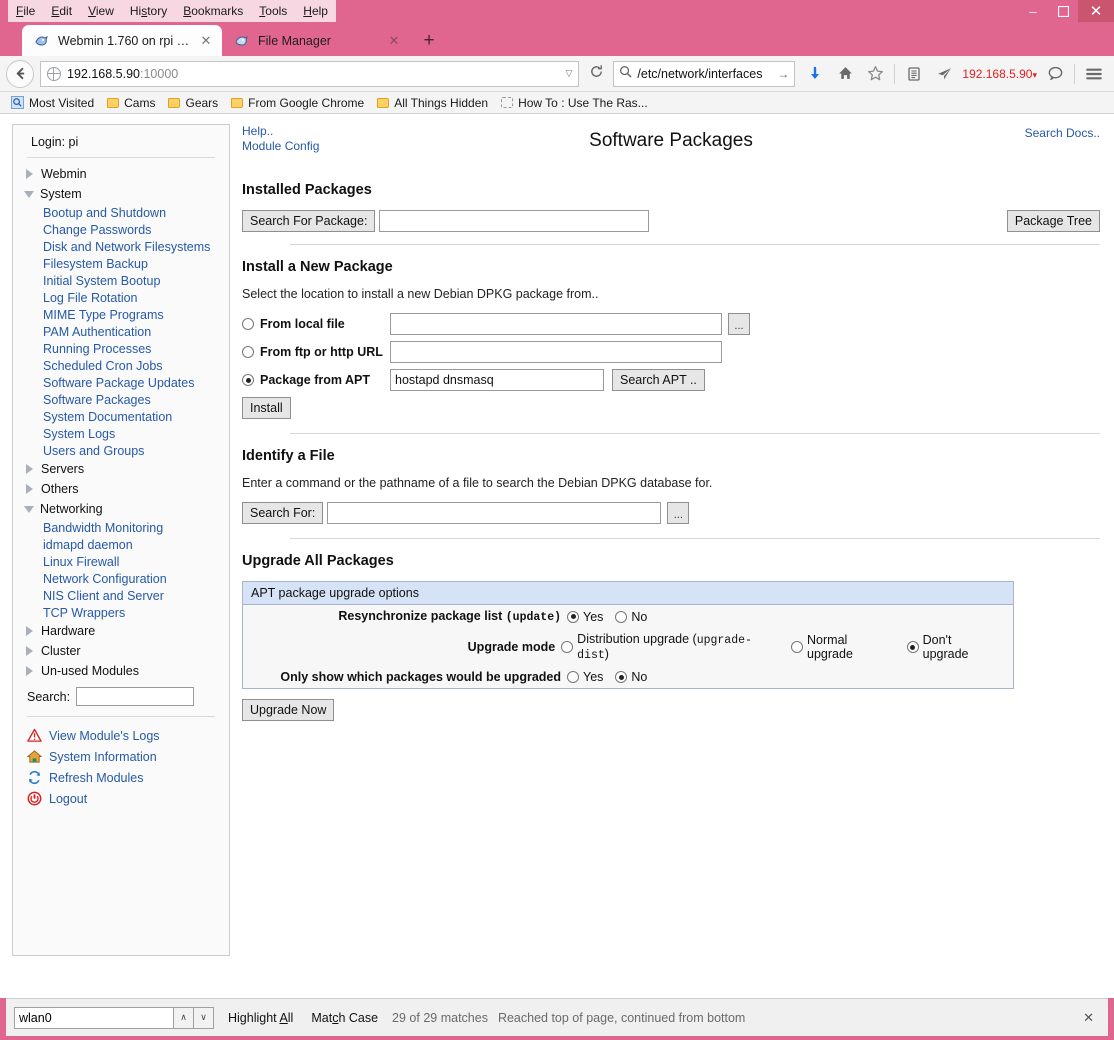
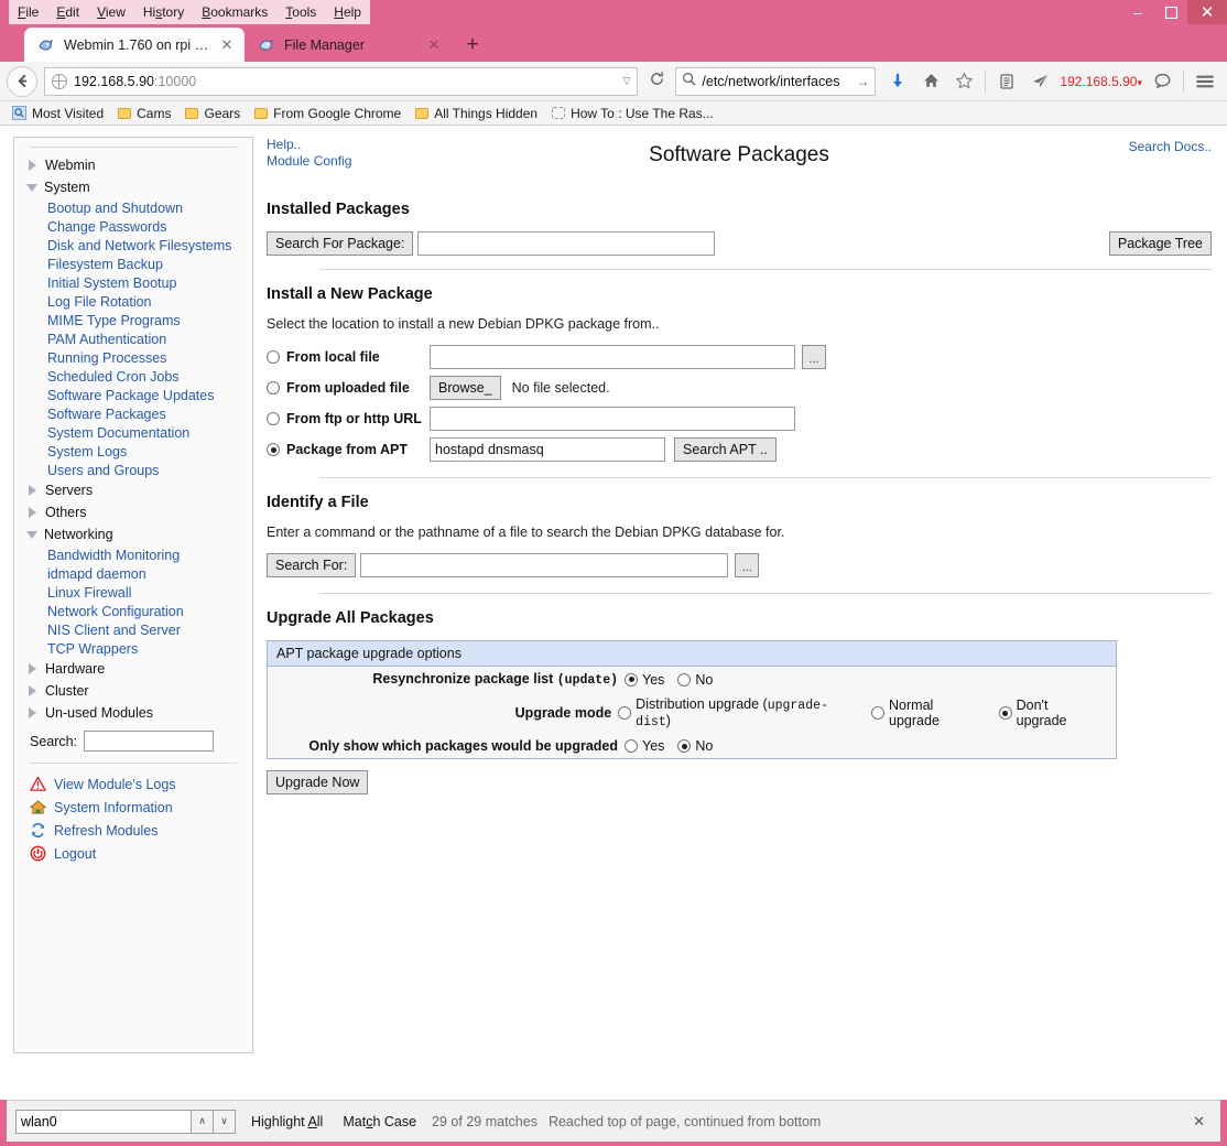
  File
  Edit
  View
  History
  Bookmarks
  Tools
  Help
  –
  ✕
  Webmin 1.760 on rpi (D
  ✕
  File Manager
  ✕
  +
  192.168.5.90:10000
  ▽
  /etc/network/interfaces
  →
  192.168.5.90▾
  Most Visited
  Cams
  Gears
  From Google Chrome
  All Things Hidden
  How To : Use The Ras...
- Login: pi
  Webmin
  System
  Bootup and Shutdown
  Change Passwords
  Disk and Network Filesystems
  Filesystem Backup
  Initial System Bootup
  Log File Rotation
  MIME Type Programs
  PAM Authentication
  Running Processes
  Scheduled Cron Jobs
  Software Package Updates
  Software Packages
  System Documentation
  System Logs
  Users and Groups
  Servers
  Others
  Networking
  Bandwidth Monitoring
  idmapd daemon
  Linux Firewall
  Network Configuration
  NIS Client and Server
  TCP Wrappers
  Hardware
  Cluster
  Un-used Modules
  Search:
  View Module's Logs
  System Information
  Refresh Modules
  Logout
  Help..
  Module Config
  Software Packages
  Search Docs..
  Installed Packages
  Search For Package:
  Package Tree
  Install a New Package
  Select the location to install a new Debian DPKG package from..
  From local file
  ...
+ From uploaded file
+ Browse_
+ No file selected.
  From ftp or http URL
  Package from APT
  hostapd dnsmasq
  Search APT ..
- Install
  Identify a File
  Enter a command or the pathname of a file to search the Debian DPKG database for.
  Search For:
  ...
  Upgrade All Packages
  APT package upgrade options
  Resynchronize package list (update)
  Yes
  No
  Upgrade mode
  Distribution upgrade (upgrade-dist)
  Normal upgrade
  Don't upgrade
  Only show which packages would be upgraded
  Yes
  No
  Upgrade Now
  wlan0
  ∧
  ∨
  Highlight All
  Match Case
  29 of 29 matches
  Reached top of page, continued from bottom
  ✕
